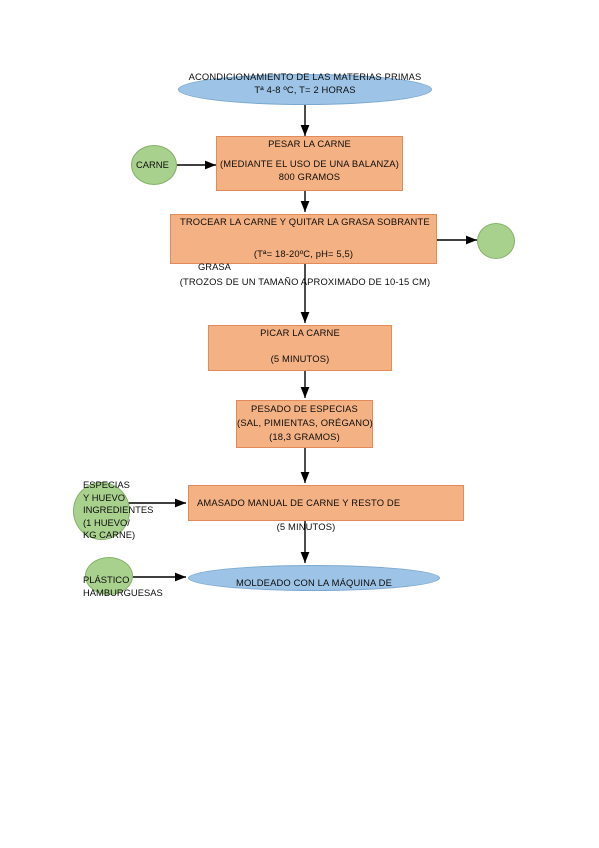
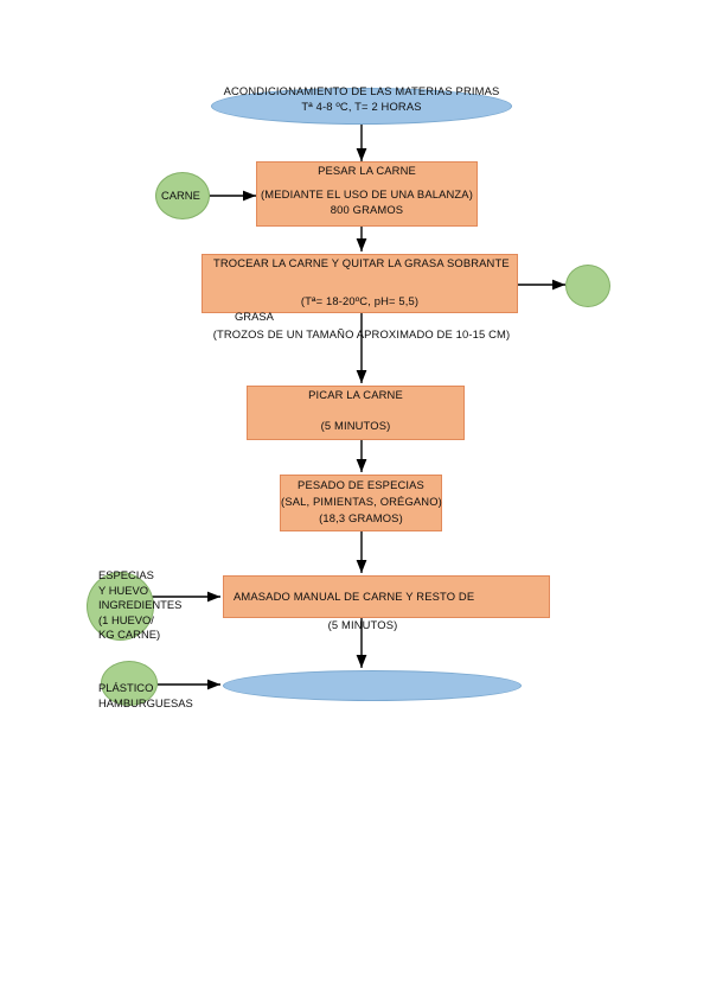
  ACONDICIONAMIENTO DE LAS MATERIAS PRIMAS
  Tª 4-8 ºC, T= 2 HORAS
  PESAR LA CARNE
  (MEDIANTE EL USO DE UNA BALANZA)
  800 GRAMOS
  CARNE
  TROCEAR LA CARNE Y QUITAR LA GRASA SOBRANTE
  (Tª= 18-20ºC, pH= 5,5)
  (TROZOS DE UN TAMAÑO APROXIMADO DE 10-15 CM)
  GRASA
  PICAR LA CARNE
  (5 MINUTOS)
  PESADO DE ESPECIAS
  (SAL, PIMIENTAS, ORÉGANO)
  (18,3 GRAMOS)
  AMASADO MANUAL DE CARNE Y RESTO DE
  (5 MINUTOS)
  ESPECIAS
  Y HUEVO
  INGREDIENTES
  (1 HUEVO/
  KG CARNE)
- MOLDEADO CON LA MÁQUINA DE
  PLÁSTICO
  HAMBURGUESAS
